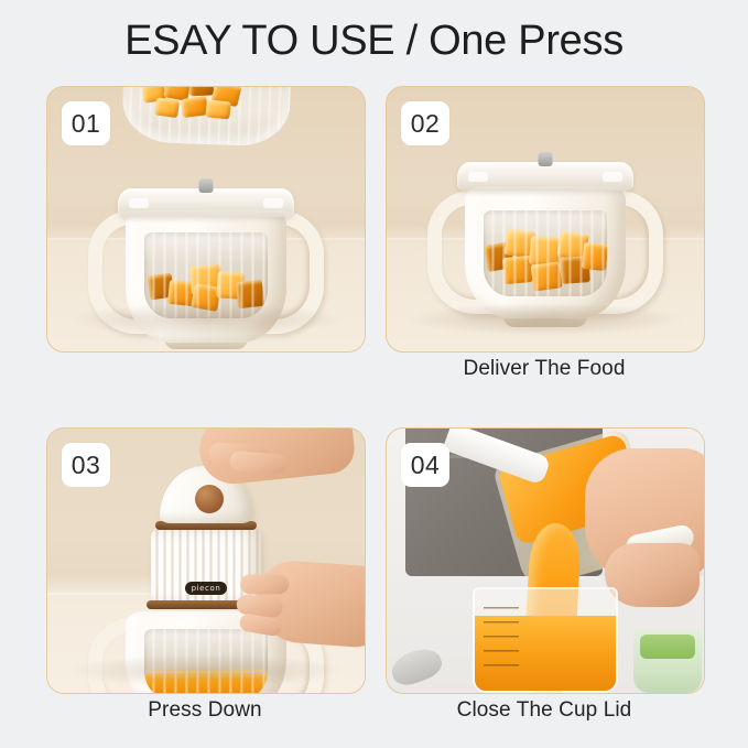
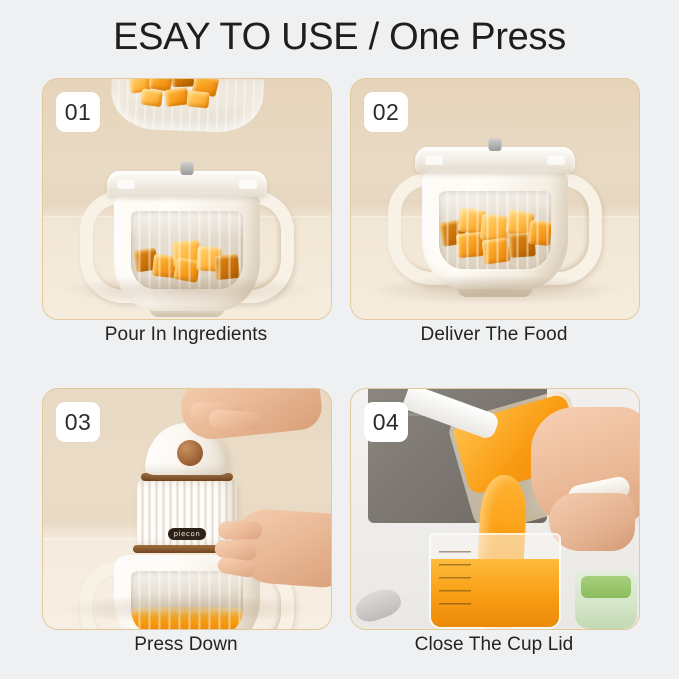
  ESAY TO USE / One Press
  01
+ Pour In Ingredients
  02
  Deliver The Food
  piecon
  03
  Press Down
  04
  Close The Cup Lid
